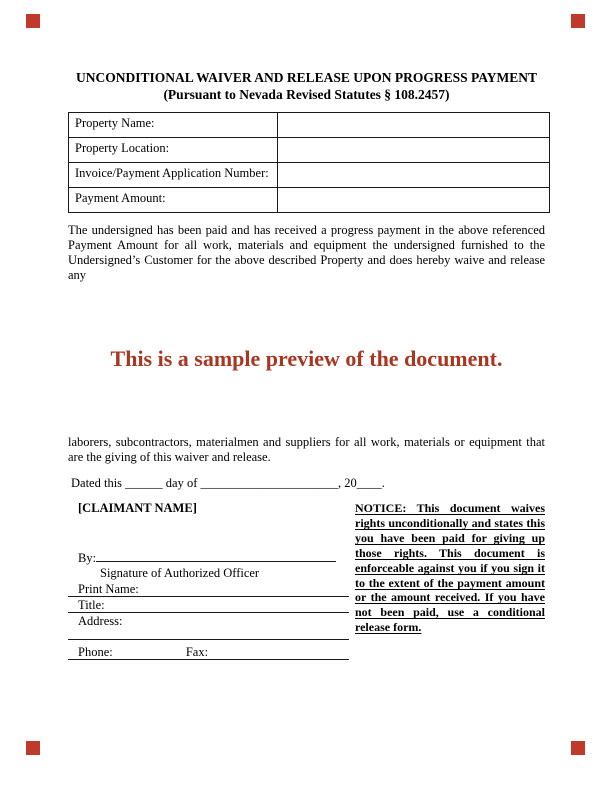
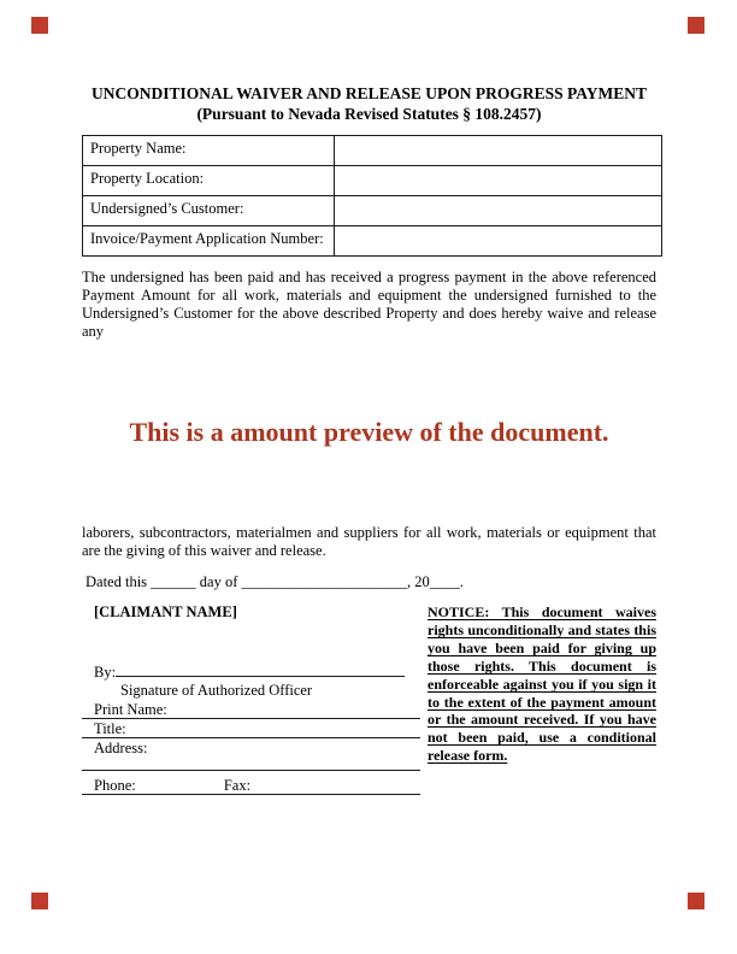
  UNCONDITIONAL WAIVER AND RELEASE UPON PROGRESS PAYMENT
  (Pursuant to Nevada Revised Statutes § 108.2457)
  Property Name:
  Property Location:
+ Undersigned’s Customer:
  Invoice/Payment Application Number:
- Payment Amount:
  The undersigned has been paid and has received a progress payment in the above referenced Payment Amount for all work, materials and equipment the undersigned furnished to the Undersigned’s Customer for the above described Property and does hereby waive and release any
- This is a sample preview of the document.
+ This is a amount preview of the document.
  laborers, subcontractors, materialmen and suppliers for all work, materials or equipment that are the giving of this waiver and release.
  Dated this ______ day of ______________________, 20____.
  [CLAIMANT NAME]
  By:
  Signature of Authorized Officer
  Print Name:
  Title:
  Address:
  Phone: Fax:
  NOTICE: This document waives rights unconditionally and states this you have been paid for giving up those rights. This document is enforceable against you if you sign it to the extent of the payment amount or the amount received. If you have not been paid, use a conditional release form.
